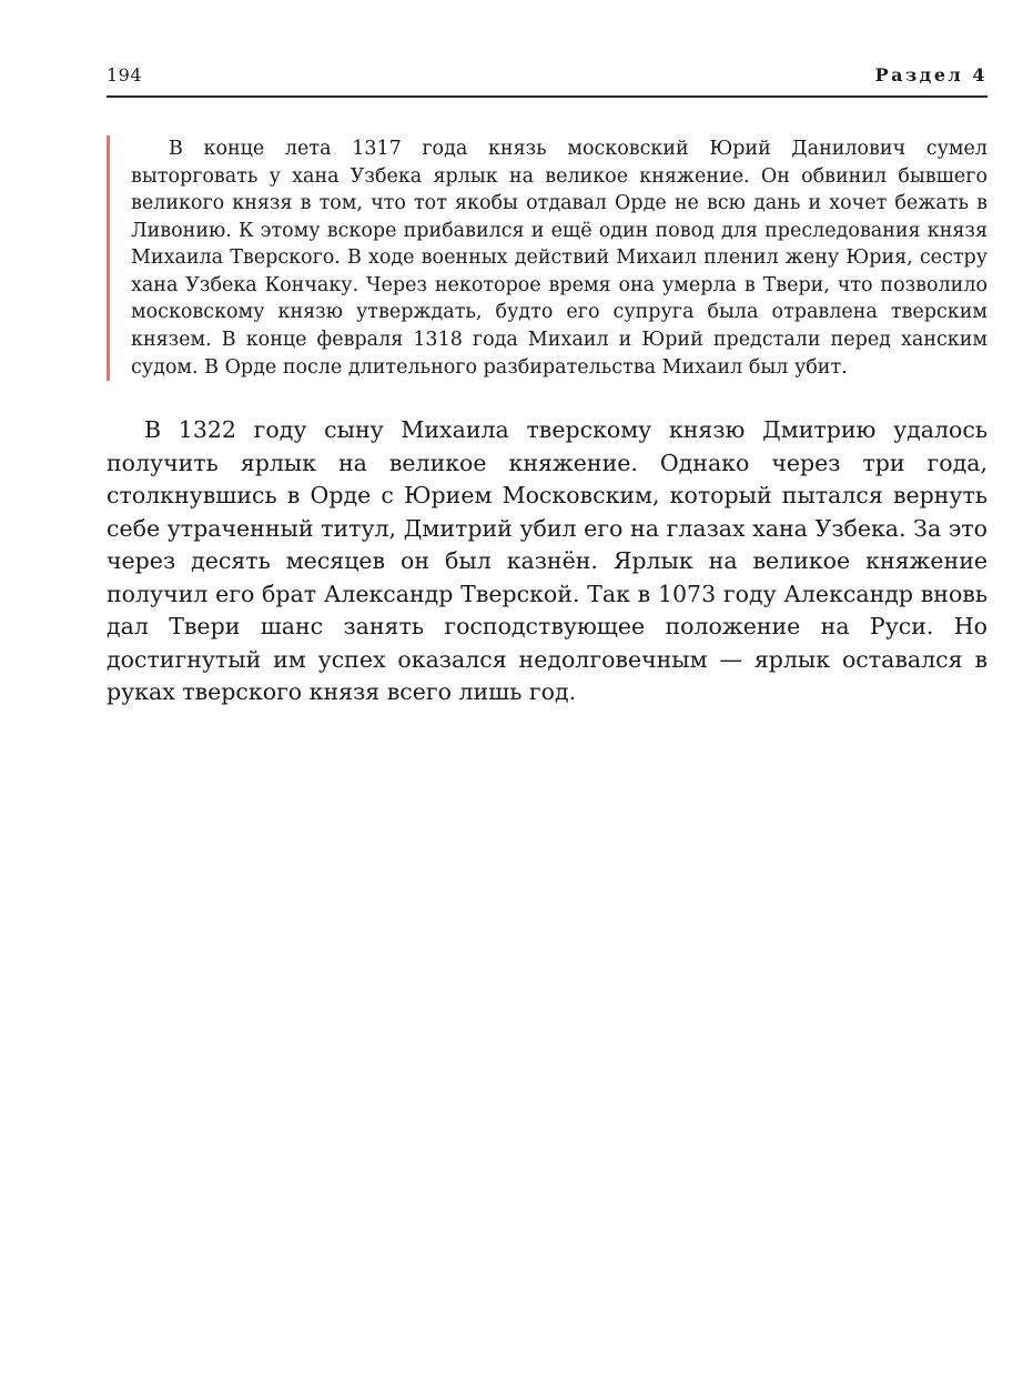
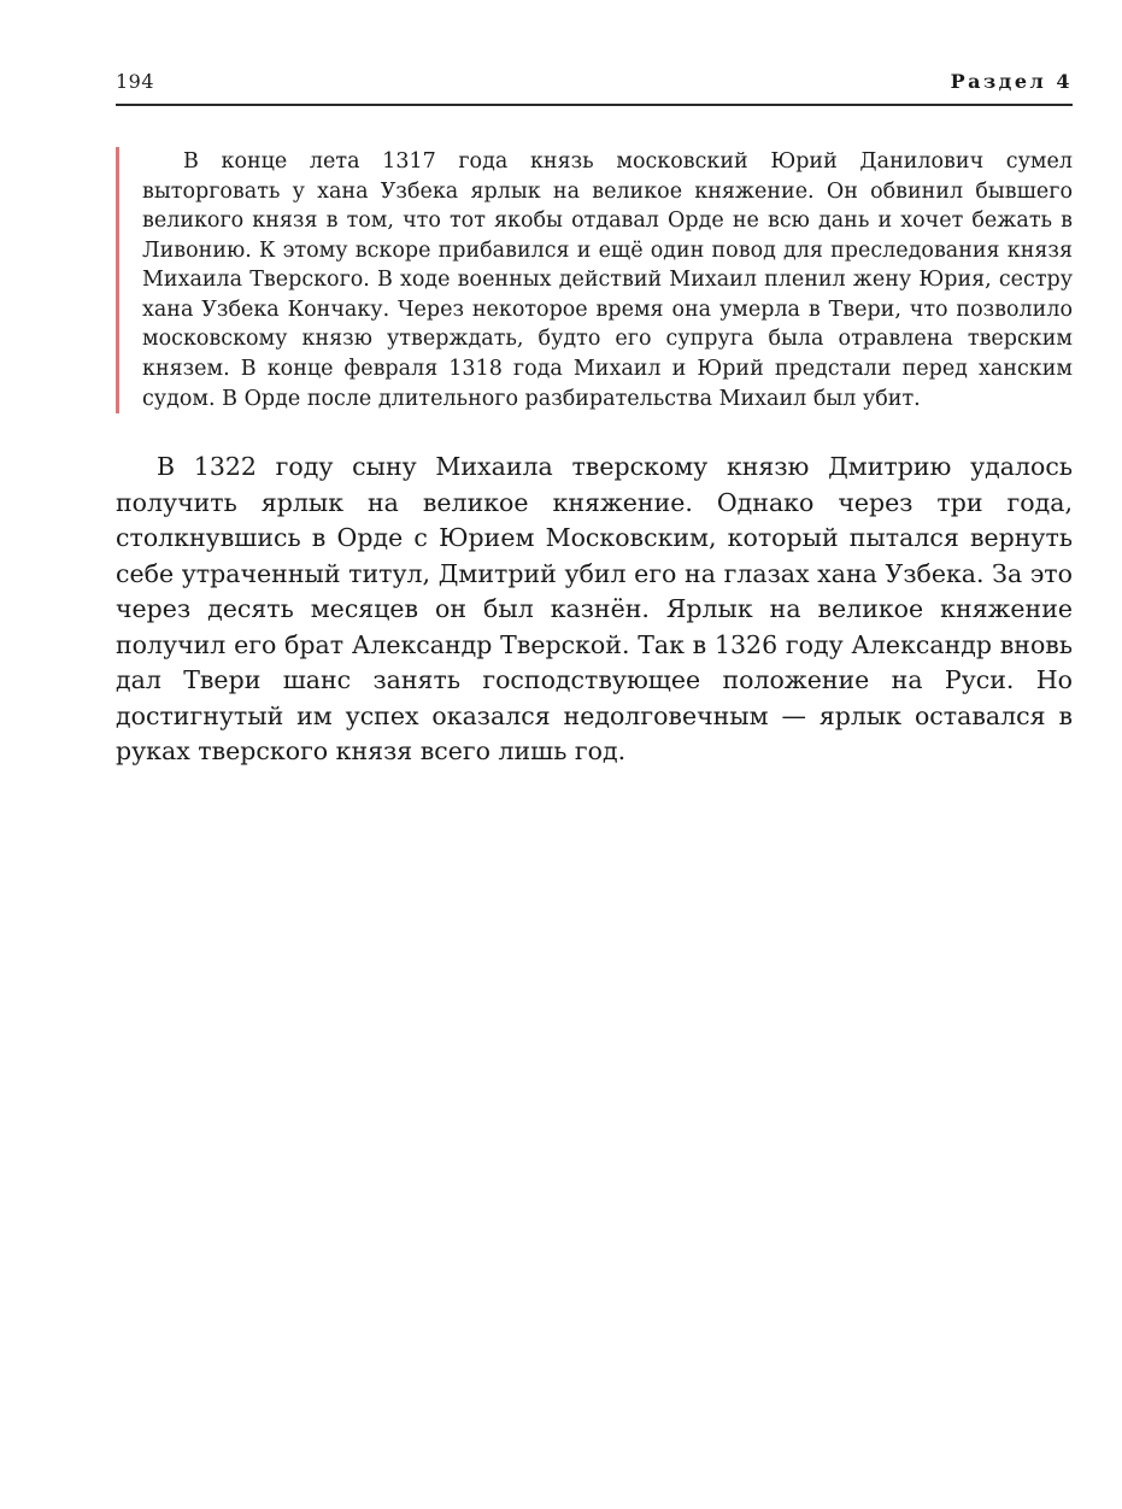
  194
  Раздел 4
  В конце лета 1317 года князь московский Юрий Данилович сумел выторговать у хана Узбека ярлык на великое княжение. Он обвинил бывшего великого князя в том, что тот якобы отдавал Орде не всю дань и хочет бежать в Ливонию. К этому вскоре прибавился и ещё один повод для преследования князя Михаила Тверского. В ходе военных действий Михаил пленил жену Юрия, сестру хана Узбека Кончаку. Через некоторое время она умерла в Твери, что позволило московскому князю утверждать, будто его супруга была отравлена тверским князем. В конце февраля 1318 года Михаил и Юрий предстали перед ханским судом. В Орде после длительного разбирательства Михаил был убит.
- В 1322 году сыну Михаила тверскому князю Дмитрию удалось получить ярлык на великое княжение. Однако через три года, столкнувшись в Орде с Юрием Московским, который пытался вернуть себе утраченный титул, Дмитрий убил его на глазах хана Узбека. За это через десять месяцев он был казнён. Ярлык на великое княжение получил его брат Александр Тверской. Так в 1073 году Александр вновь дал Твери шанс занять господствующее положение на Руси. Но достигнутый им успех оказался недолговечным — ярлык оставался в руках тверского князя всего лишь год.
+ В 1322 году сыну Михаила тверскому князю Дмитрию удалось получить ярлык на великое княжение. Однако через три года, столкнувшись в Орде с Юрием Московским, который пытался вернуть себе утраченный титул, Дмитрий убил его на глазах хана Узбека. За это через десять месяцев он был казнён. Ярлык на великое княжение получил его брат Александр Тверской. Так в 1326 году Александр вновь дал Твери шанс занять господствующее положение на Руси. Но достигнутый им успех оказался недолговечным — ярлык оставался в руках тверского князя всего лишь год.
